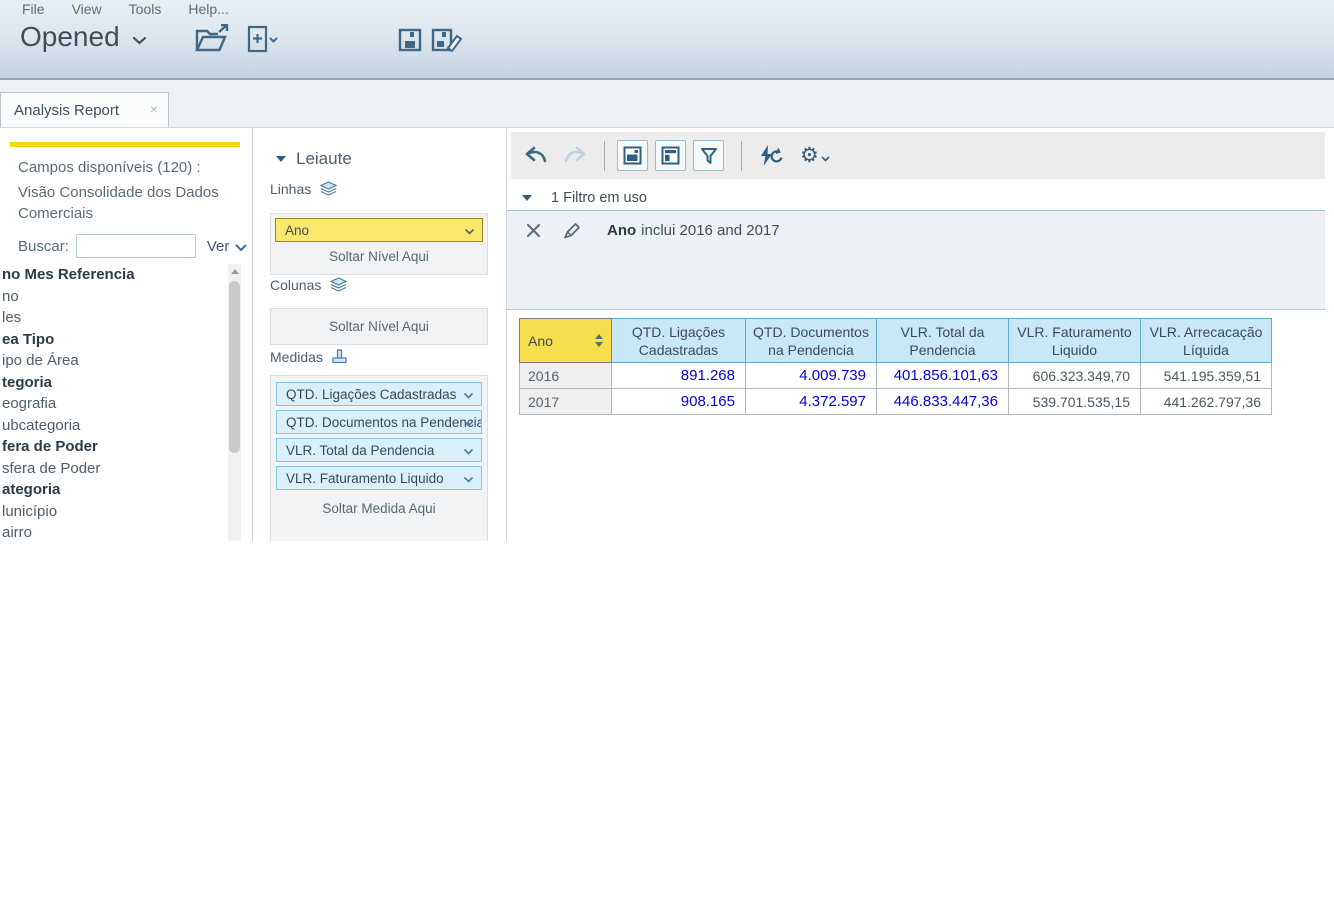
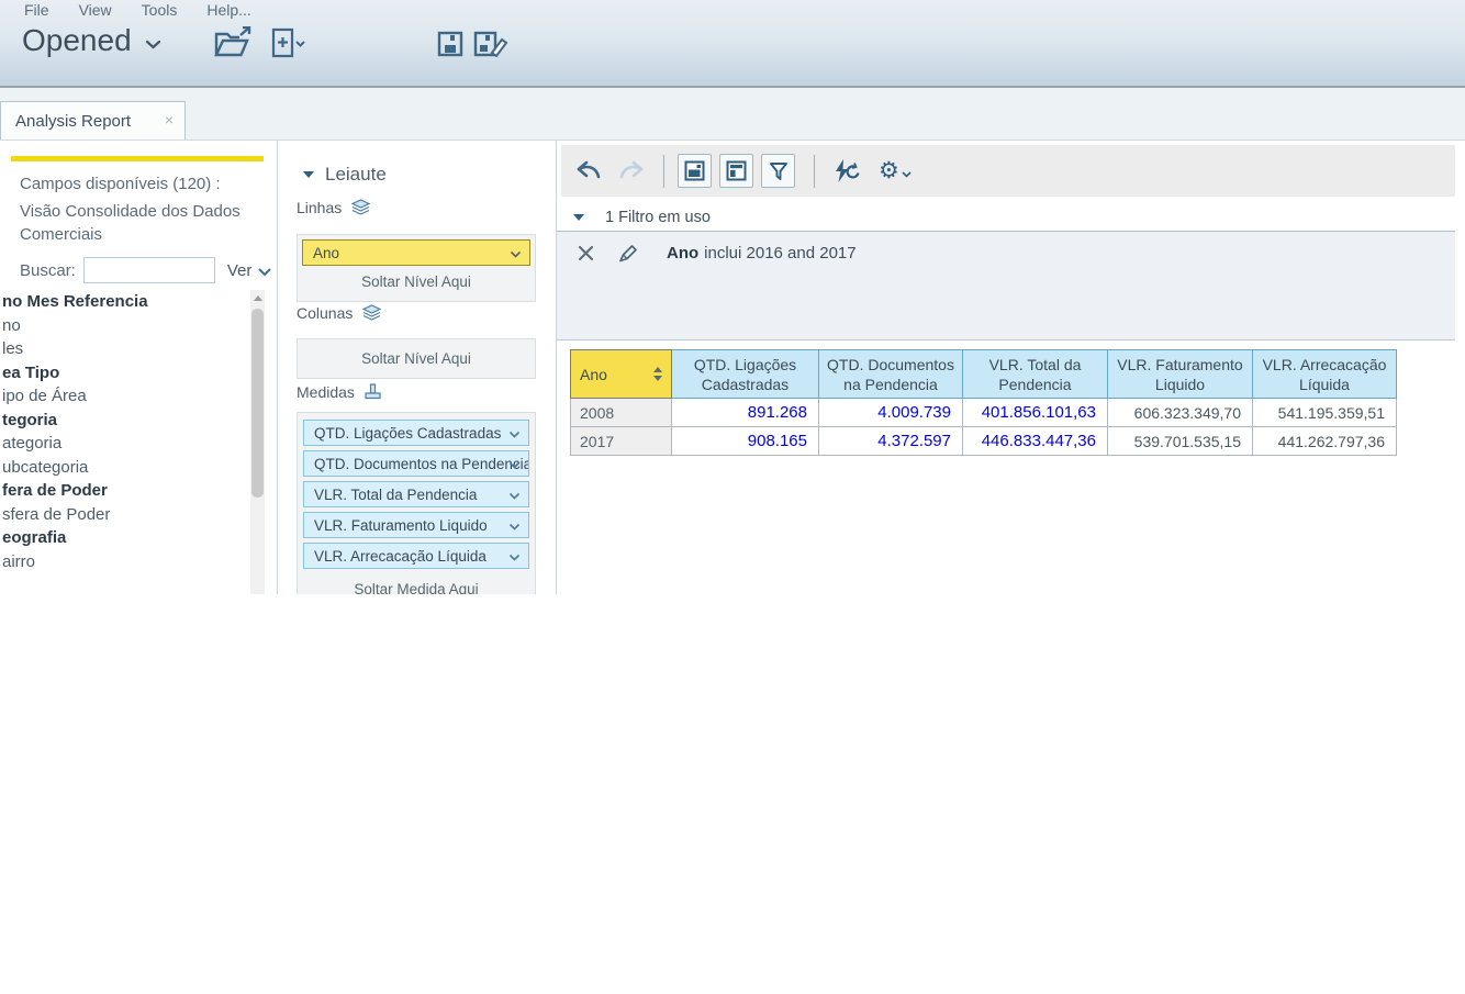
  File
  View
  Tools
  Help...
  Opened
  Analysis Report
  ×
  Campos disponíveis (120) :
  Visão Consolidade dos Dados Comerciais
  Buscar:
  Ver
  no Mes Referencia
  no
  les
  ea Tipo
  ipo de Área
  tegoria
- eografia
+ ategoria
  ubcategoria
  fera de Poder
  sfera de Poder
- ategoria
+ eografia
- lunicípio
  airro
  Leiaute
  Linhas
  Ano
  Soltar Nível Aqui
  Colunas
  Soltar Nível Aqui
  Medidas
  QTD. Ligações Cadastradas
  QTD. Documentos na Pendencia
  VLR. Total da Pendencia
  VLR. Faturamento Liquido
+ VLR. Arrecacação Líquida
  Soltar Medida Aqui
  ⚙
  1 Filtro em uso
  Ano
  inclui 2016 and 2017
  Ano	QTD. Ligações Cadastradas	QTD. Documentos na Pendencia	VLR. Total da Pendencia	VLR. Faturamento Liquido	VLR. Arrecacação Líquida
- 2016	891.268	4.009.739	401.856.101,63	606.323.349,70	541.195.359,51
+ 2008	891.268	4.009.739	401.856.101,63	606.323.349,70	541.195.359,51
  2017	908.165	4.372.597	446.833.447,36	539.701.535,15	441.262.797,36
